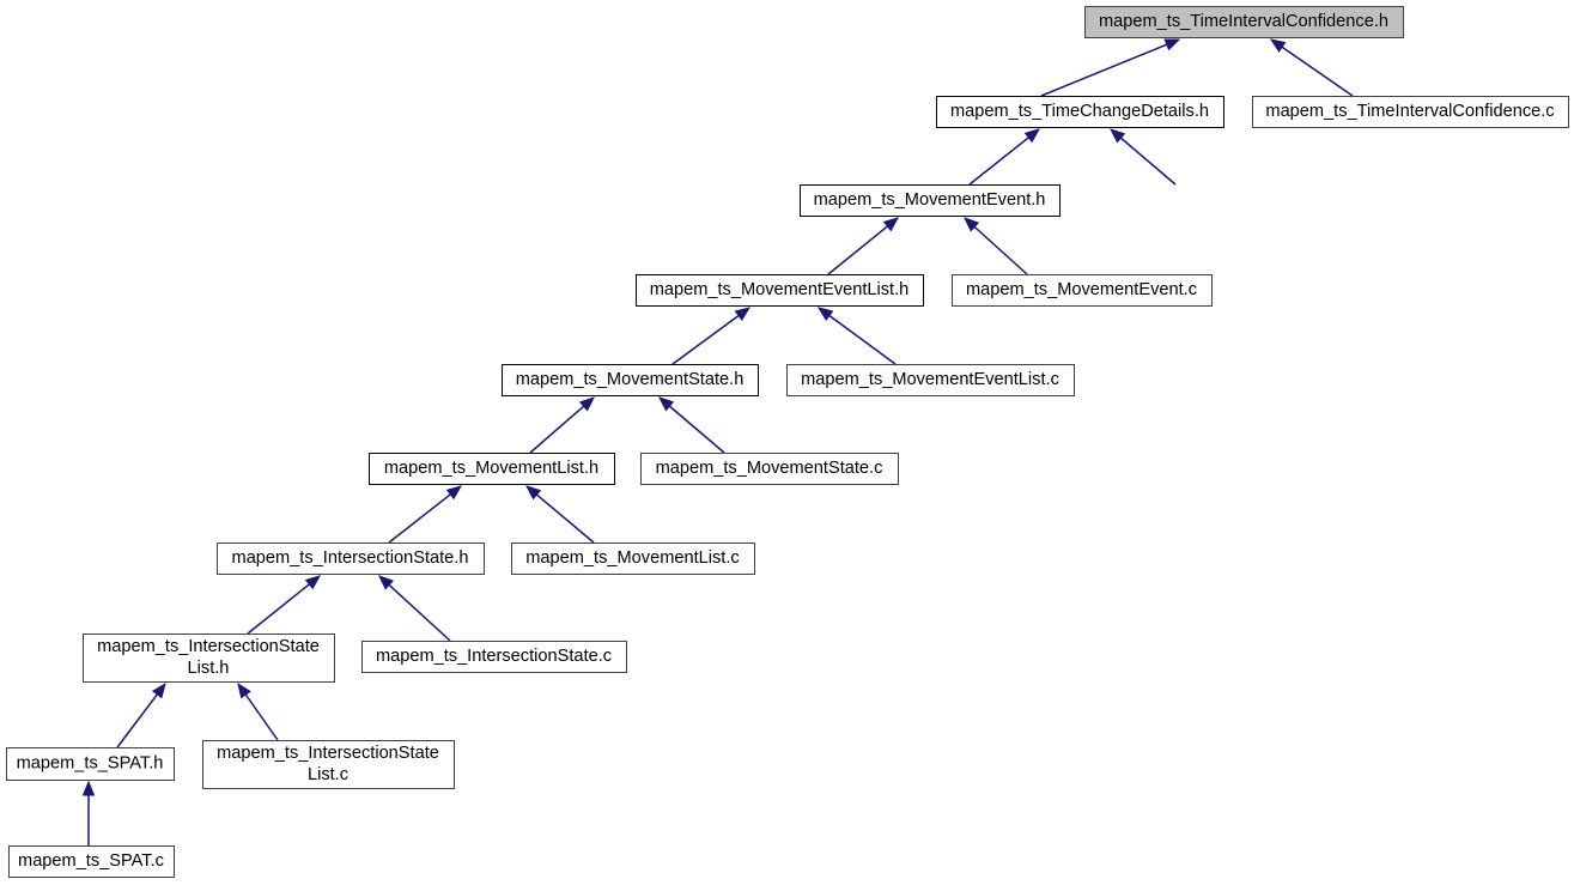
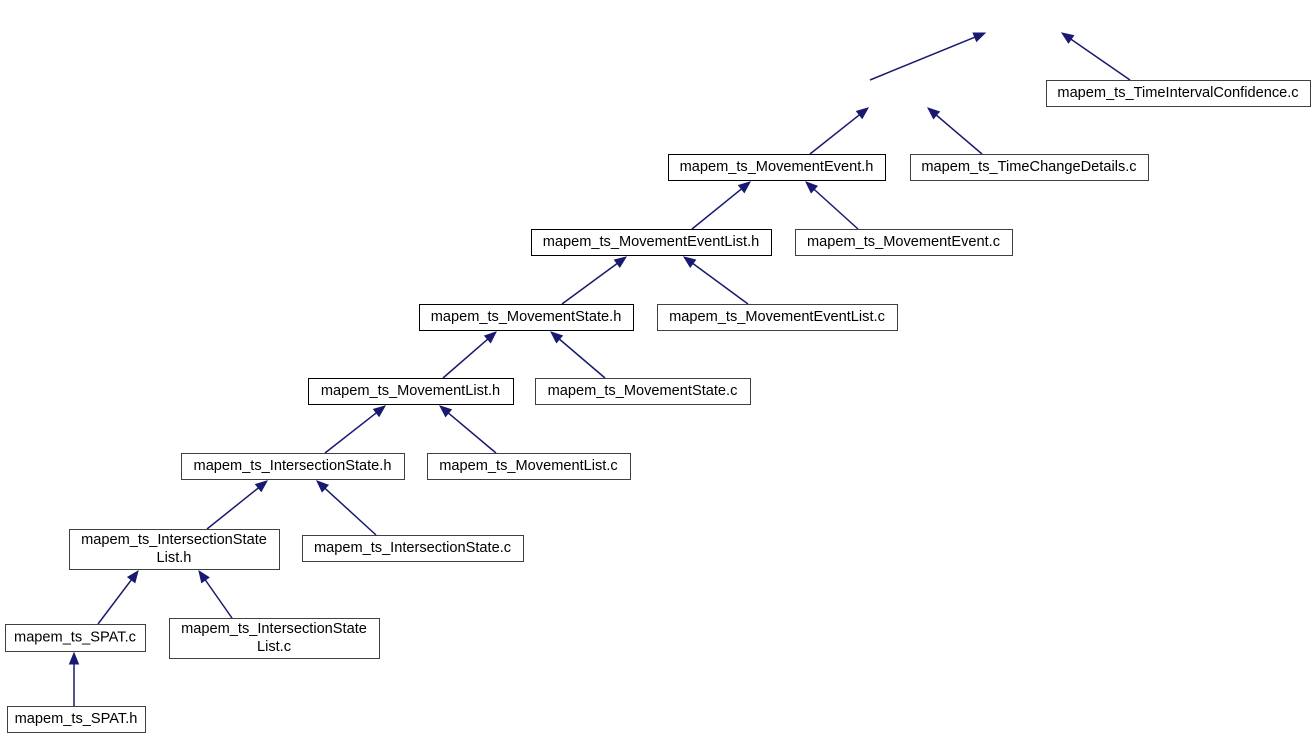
- mapem_ts_TimeIntervalConfidence.h
- mapem_ts_TimeChangeDetails.h
  mapem_ts_TimeIntervalConfidence.c
  mapem_ts_MovementEvent.h
+ mapem_ts_TimeChangeDetails.c
  mapem_ts_MovementEventList.h
  mapem_ts_MovementEvent.c
  mapem_ts_MovementState.h
  mapem_ts_MovementEventList.c
  mapem_ts_MovementList.h
  mapem_ts_MovementState.c
  mapem_ts_IntersectionState.h
  mapem_ts_MovementList.c
  mapem_ts_IntersectionState List.h
  mapem_ts_IntersectionState.c
- mapem_ts_SPAT.h
+ mapem_ts_SPAT.c
  mapem_ts_IntersectionState List.c
- mapem_ts_SPAT.c
+ mapem_ts_SPAT.h
